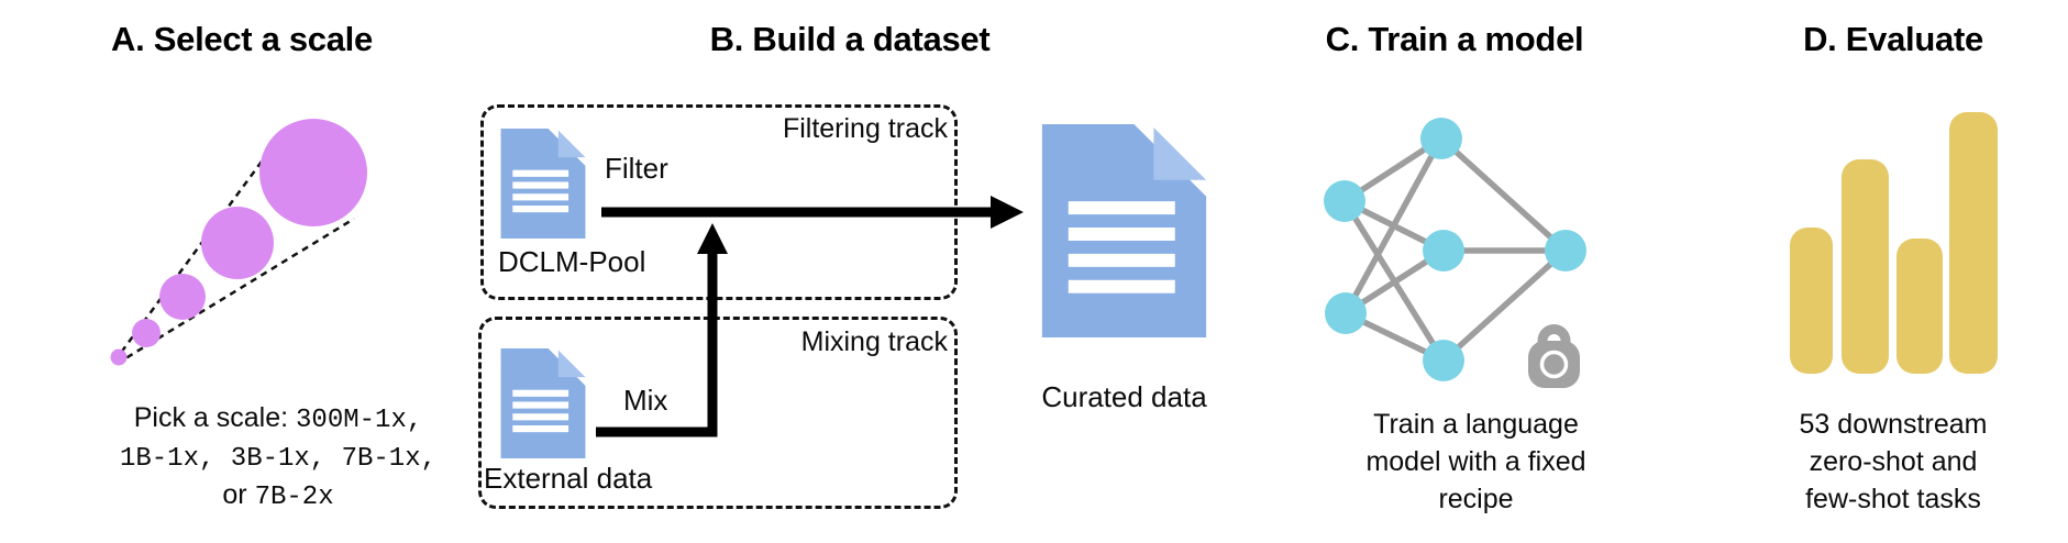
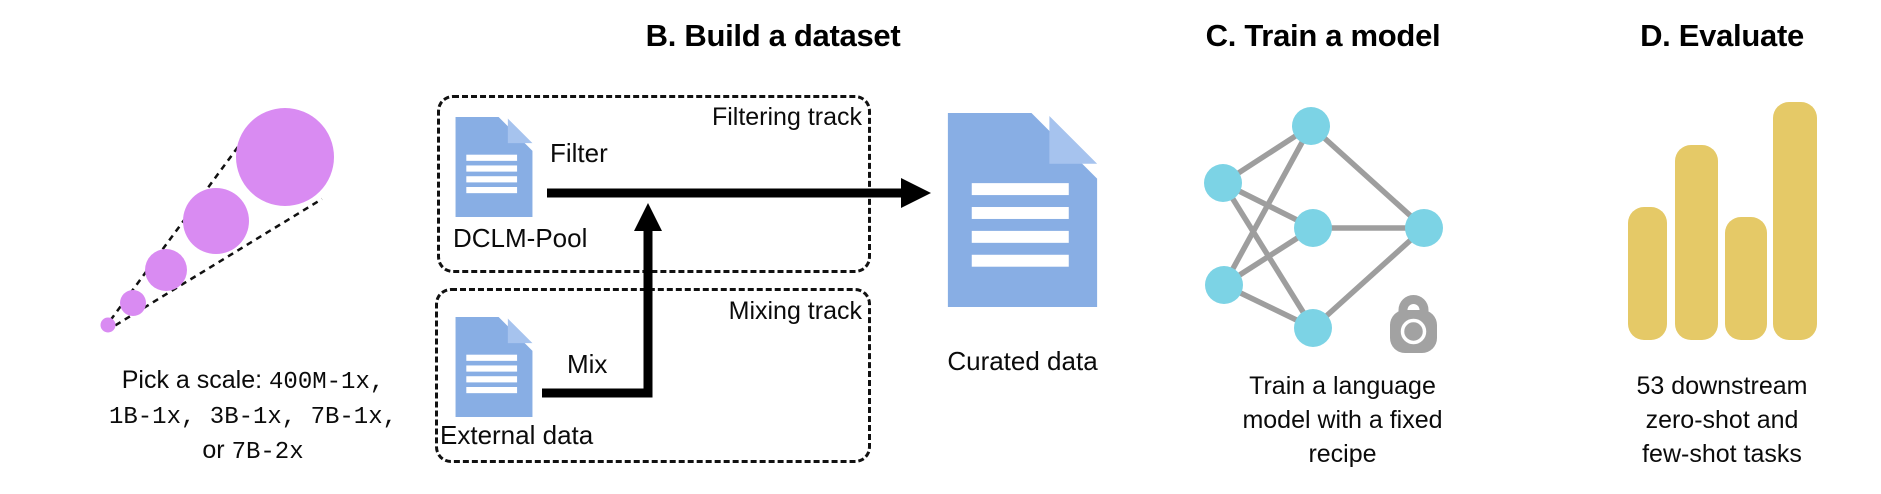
- A. Select a scale
- Pick a scale: 300M-1x,
+ Pick a scale: 400M-1x,
  1B-1x, 3B-1x, 7B-1x,
  or 7B-2x
  B. Build a dataset
  Filtering track
  Mixing track
  Filter
  DCLM-Pool
  Mix
  External data
  Curated data
  C. Train a model
  Train a language
  model with a fixed
  recipe
  D. Evaluate
  53 downstream
  zero-shot and
  few-shot tasks
